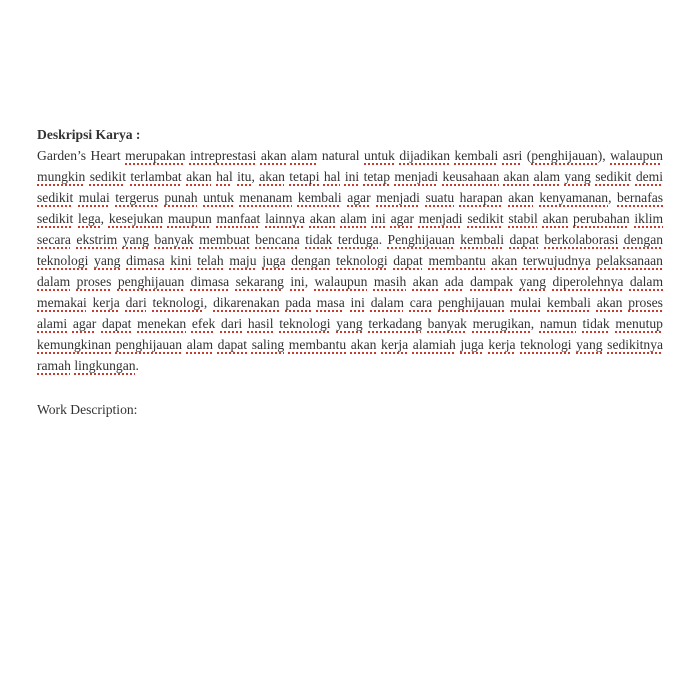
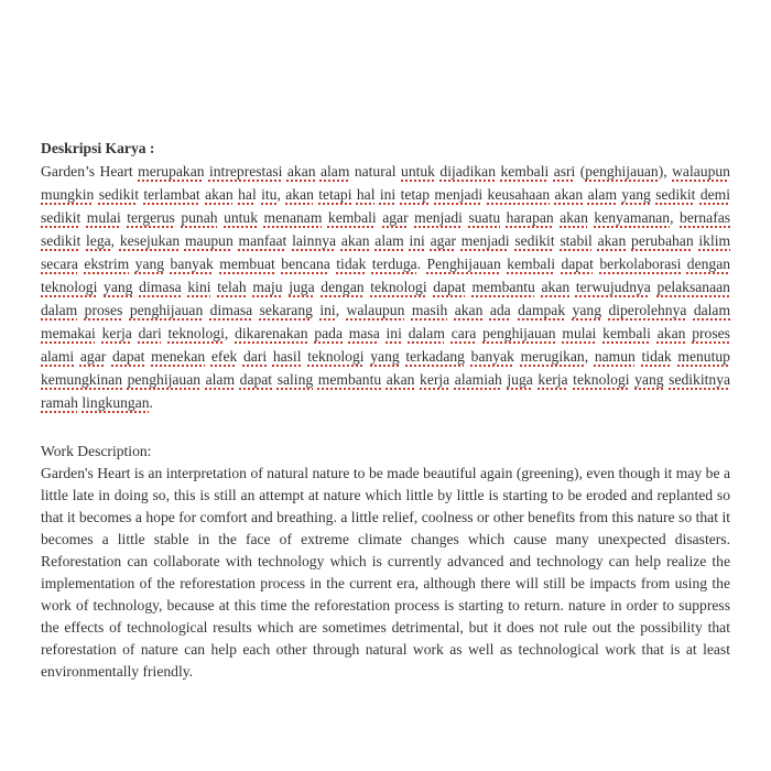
  Deskripsi Karya :
  Garden’s Heart merupakan intreprestasi akan alam natural untuk dijadikan kembali asri (penghijauan), walaupun mungkin sedikit terlambat akan hal itu, akan tetapi hal ini tetap menjadi keusahaan akan alam yang sedikit demi sedikit mulai tergerus punah untuk menanam kembali agar menjadi suatu harapan akan kenyamanan, bernafas sedikit lega, kesejukan maupun manfaat lainnya akan alam ini agar menjadi sedikit stabil akan perubahan iklim secara ekstrim yang banyak membuat bencana tidak terduga. Penghijauan kembali dapat berkolaborasi dengan teknologi yang dimasa kini telah maju juga dengan teknologi dapat membantu akan terwujudnya pelaksanaan dalam proses penghijauan dimasa sekarang ini, walaupun masih akan ada dampak yang diperolehnya dalam memakai kerja dari teknologi, dikarenakan pada masa ini dalam cara penghijauan mulai kembali akan proses alami agar dapat menekan efek dari hasil teknologi yang terkadang banyak merugikan, namun tidak menutup kemungkinan penghijauan alam dapat saling membantu akan kerja alamiah juga kerja teknologi yang sedikitnya ramah lingkungan.
  Work Description:
+ Garden's Heart is an interpretation of natural nature to be made beautiful again (greening), even though it may be a little late in doing so, this is still an attempt at nature which little by little is starting to be eroded and replanted so that it becomes a hope for comfort and breathing. a little relief, coolness or other benefits from this nature so that it becomes a little stable in the face of extreme climate changes which cause many unexpected disasters. Reforestation can collaborate with technology which is currently advanced and technology can help realize the implementation of the reforestation process in the current era, although there will still be impacts from using the work of technology, because at this time the reforestation process is starting to return. nature in order to suppress the effects of technological results which are sometimes detrimental, but it does not rule out the possibility that reforestation of nature can help each other through natural work as well as technological work that is at least environmentally friendly.
